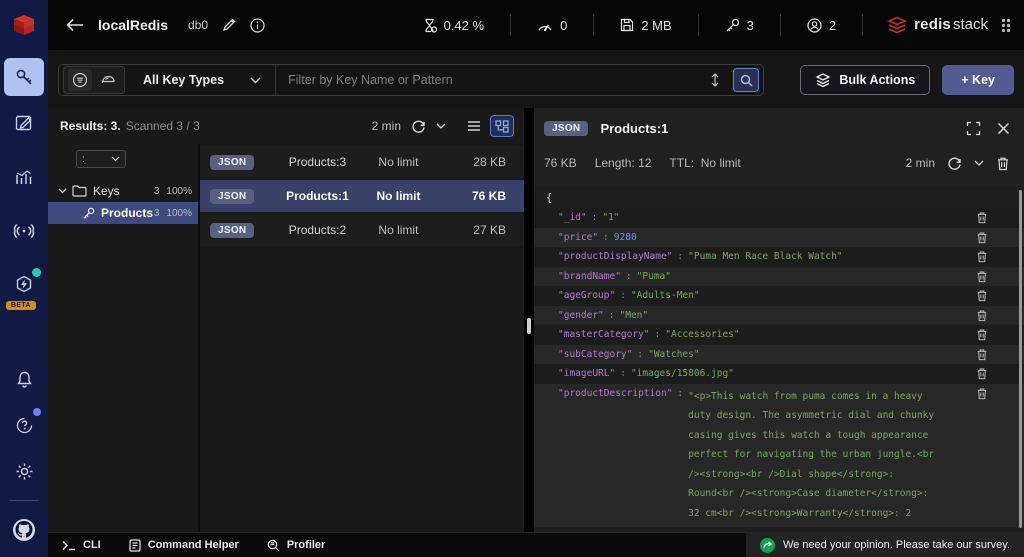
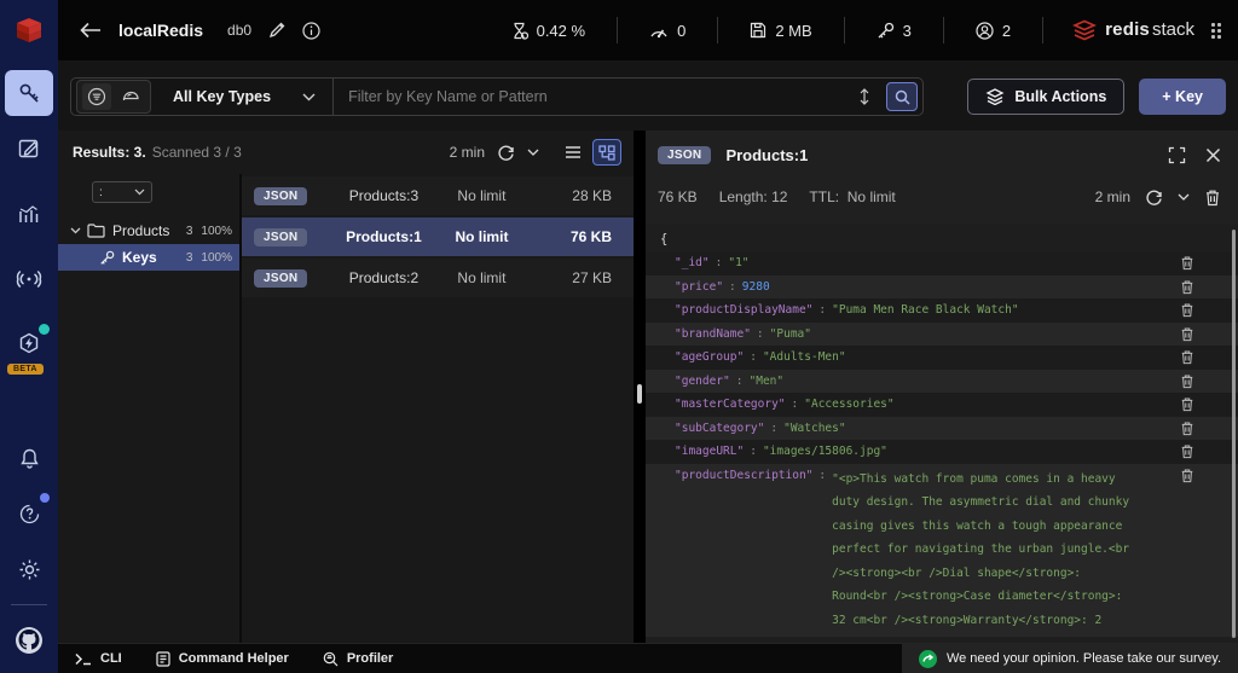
  localRedis
  db0
  0.42 %
  0
  2 MB
  3
  2
  redisstack
  All Key Types
  Filter by Key Name or Pattern
  Bulk Actions
  + Key
  Results: 3.
  Scanned 3 / 3
  2 min
  :
- Keys
+ Products
  3
  100%
- Products
+ Keys
  3
  100%
  JSON
  Products:3
  No limit
  28 KB
  JSON
  Products:1
  No limit
  76 KB
  JSON
  Products:2
  No limit
  27 KB
  JSON
  Products:1
  76 KB
  Length: 12
  TTL: No limit
  2 min
  {
  "_id"
  :
  "1"
  "price"
  :
  9280
  "productDisplayName"
  :
  "Puma Men Race Black Watch"
  "brandName"
  :
  "Puma"
  "ageGroup"
  :
  "Adults-Men"
  "gender"
  :
  "Men"
  "masterCategory"
  :
  "Accessories"
  "subCategory"
  :
  "Watches"
  "imageURL"
  :
  "images/15806.jpg"
  "productDescription"
  :
  "<p>This watch from puma comes in a heavy duty design. The asymmetric dial and chunky casing gives this watch a tough appearance perfect for navigating the urban jungle.<br /><strong><br />Dial shape</strong>: Round<br /><strong>Case diameter</strong>: 32 cm<br /><strong>Warranty</strong>: 2
  CLI
  Command Helper
  Profiler
  We need your opinion. Please take our survey.
